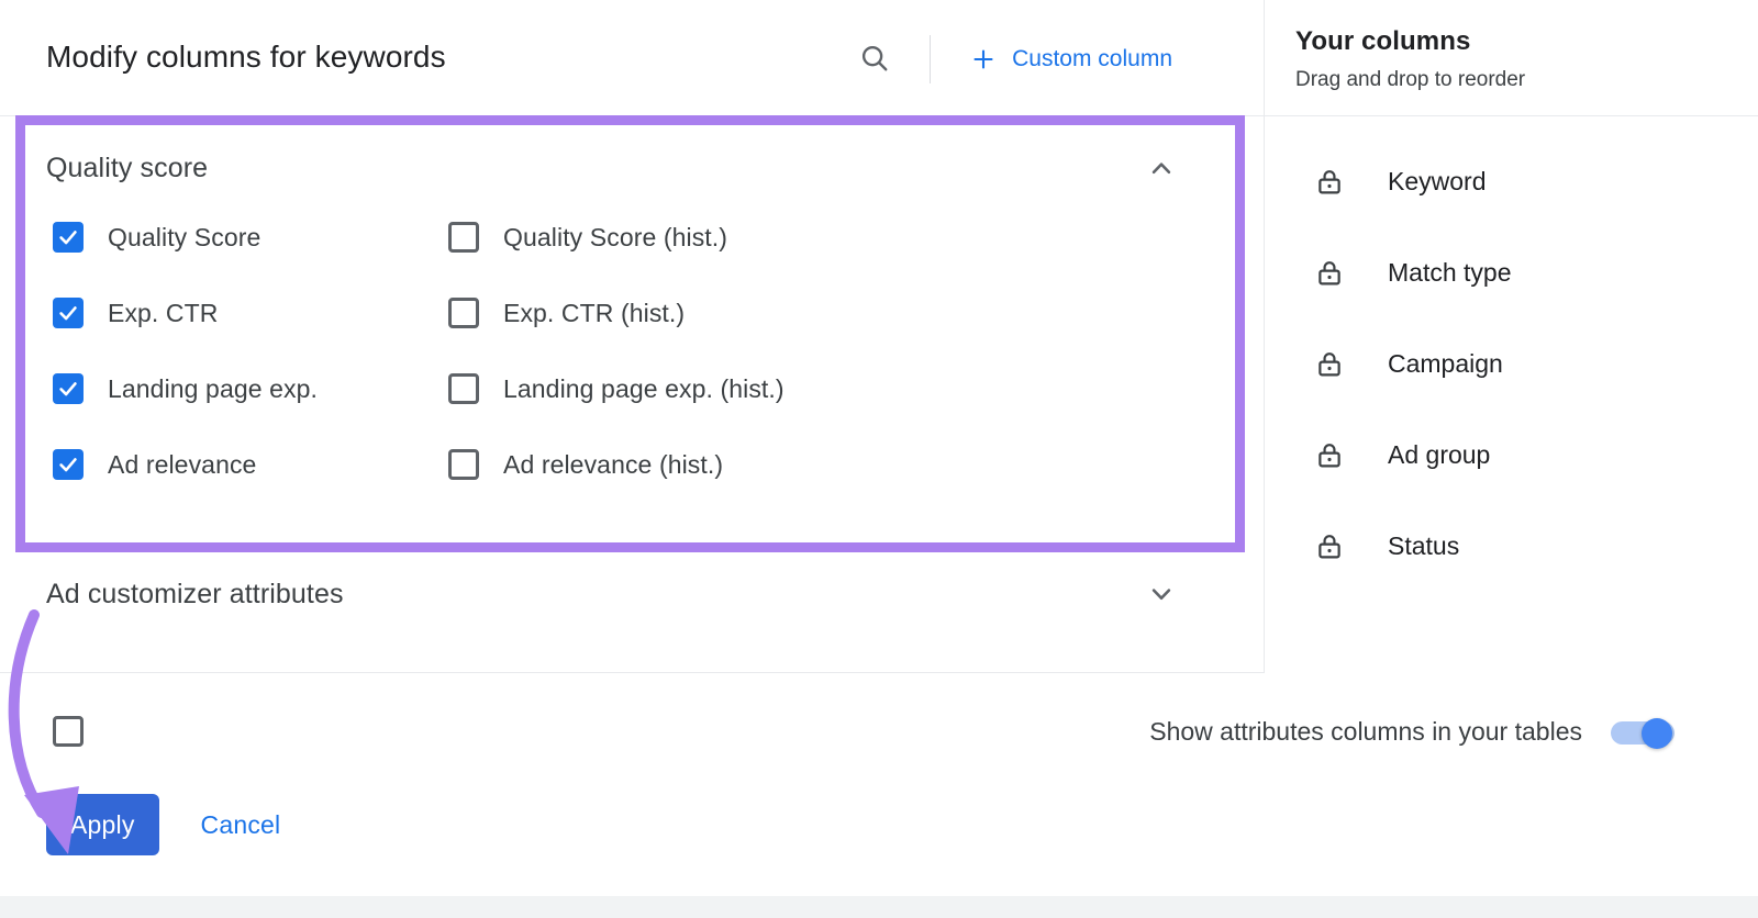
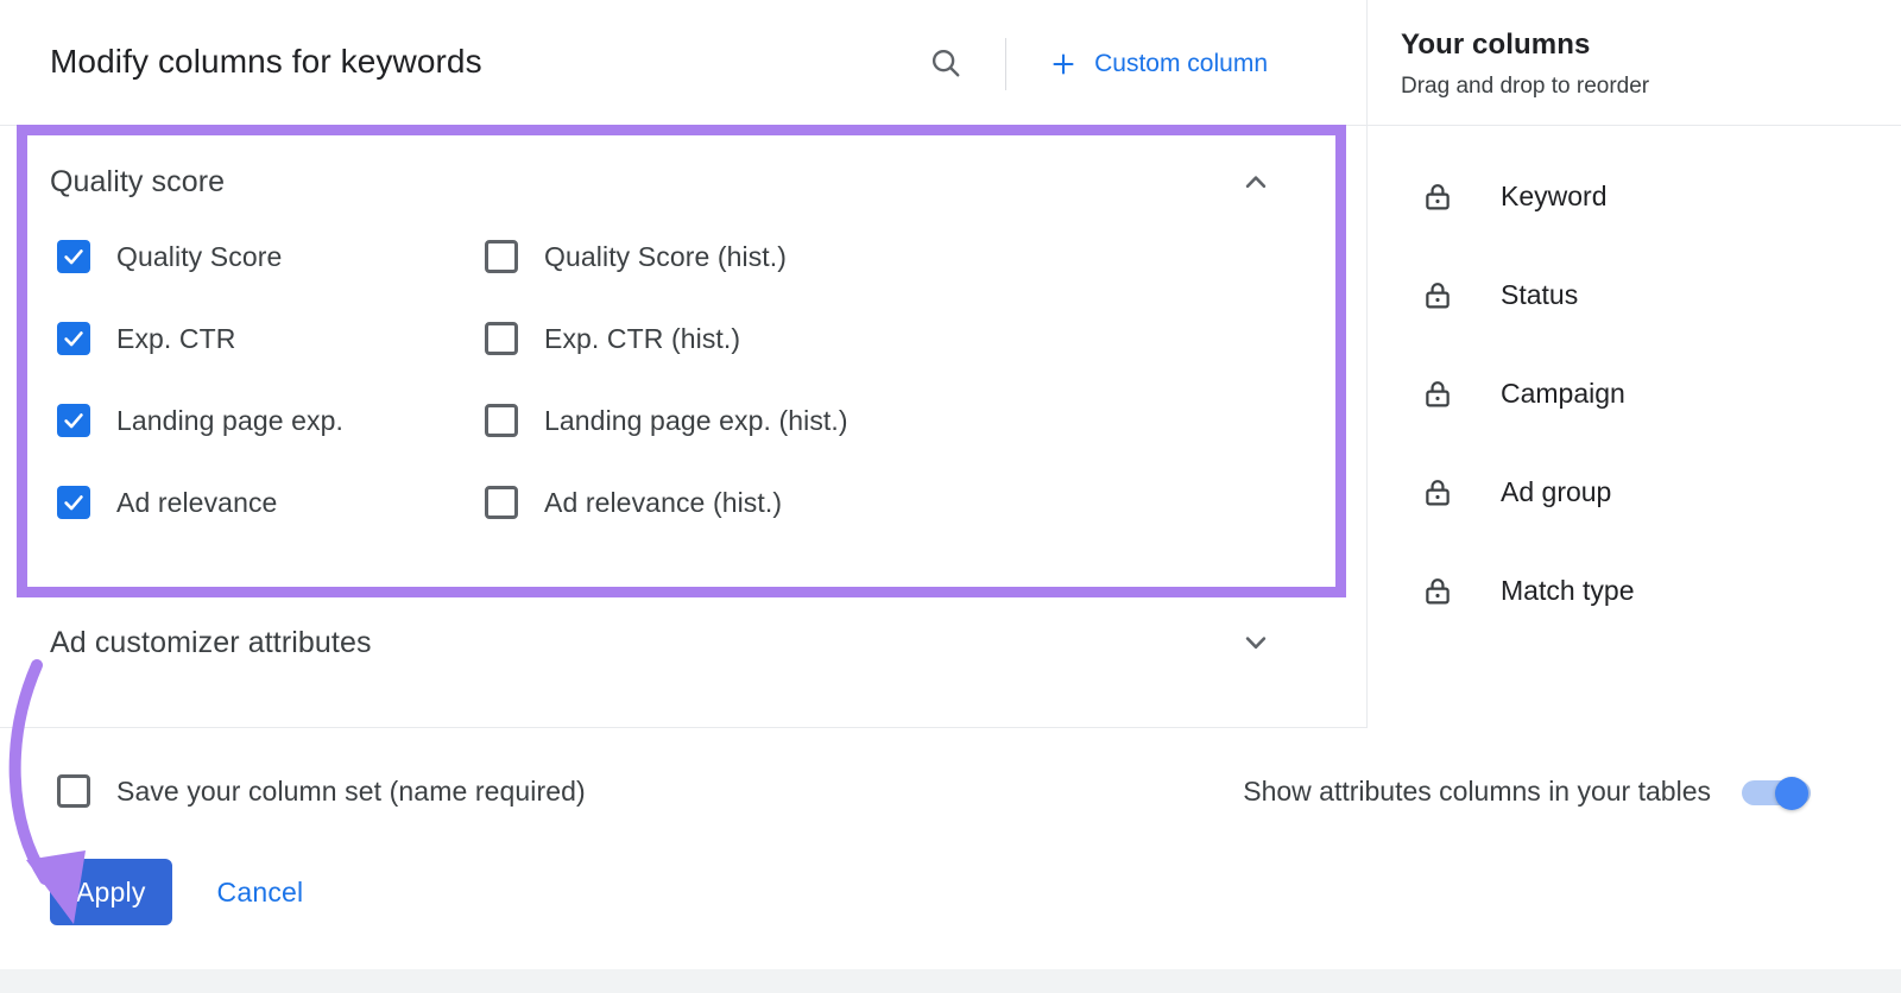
  Modify columns for keywords
  Custom column
  Quality score
  Quality Score
  Exp. CTR
  Landing page exp.
  Ad relevance
  Quality Score (hist.)
  Exp. CTR (hist.)
  Landing page exp. (hist.)
  Ad relevance (hist.)
  Ad customizer attributes
  Your columns
  Drag and drop to reorder
  Keyword
- Match type
+ Status
  Campaign
  Ad group
- Status
+ Match type
+ Save your column set (name required)
  Show attributes columns in your tables
  Apply
  Cancel
